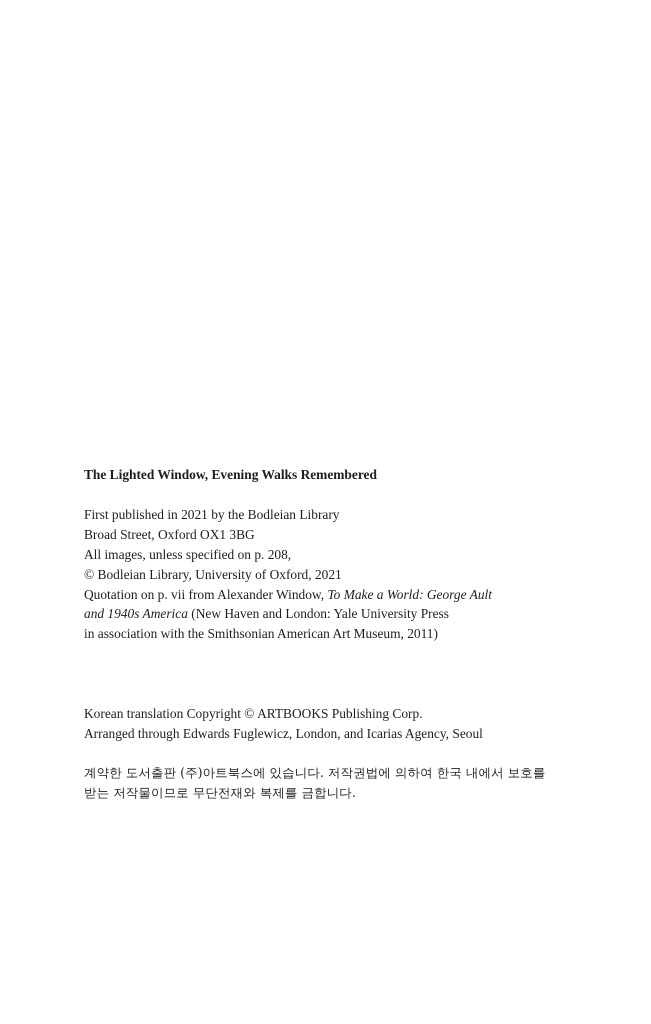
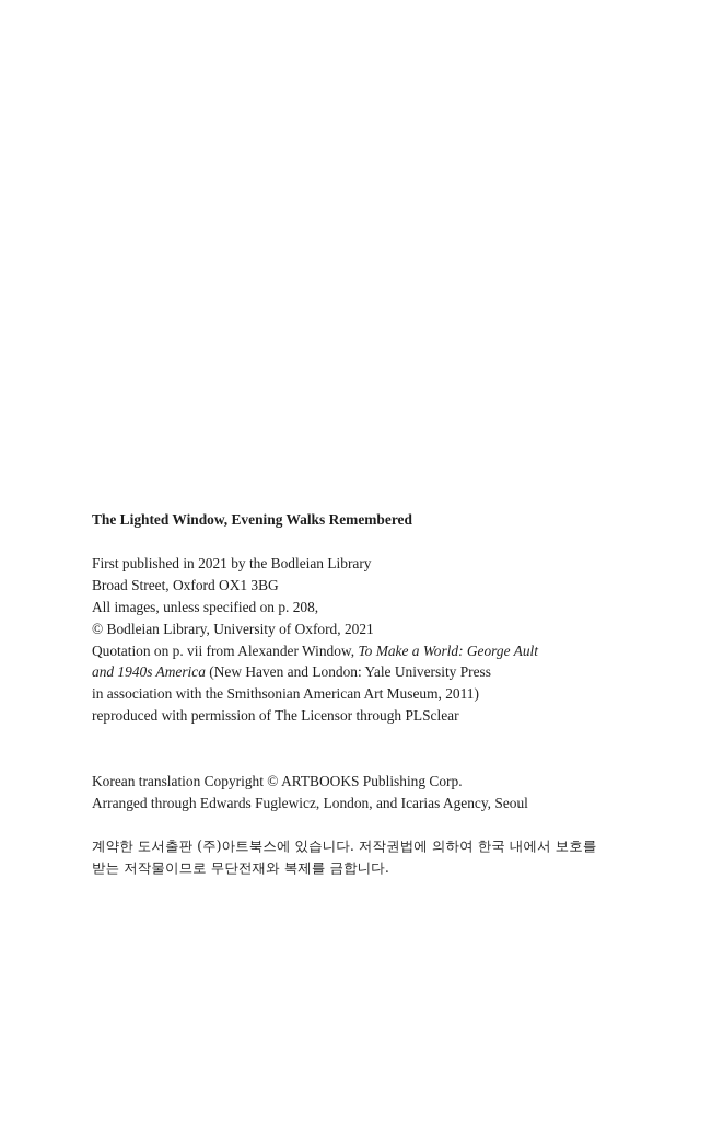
  The Lighted Window, Evening Walks Remembered
  First published in 2021 by the Bodleian Library
  Broad Street, Oxford OX1 3BG
  All images, unless specified on p. 208,
  © Bodleian Library, University of Oxford, 2021
  Quotation on p. vii from Alexander Window, To Make a World: George Ault
  and 1940s America (New Haven and London: Yale University Press
  in association with the Smithsonian American Art Museum, 2011)
+ reproduced with permission of The Licensor through PLSclear
  Korean translation Copyright © ARTBOOKS Publishing Corp.
  Arranged through Edwards Fuglewicz, London, and Icarias Agency, Seoul
  계약한 도서출판 (주)아트북스에 있습니다. 저작권법에 의하여 한국 내에서 보호를
  받는 저작물이므로 무단전재와 복제를 금합니다.
